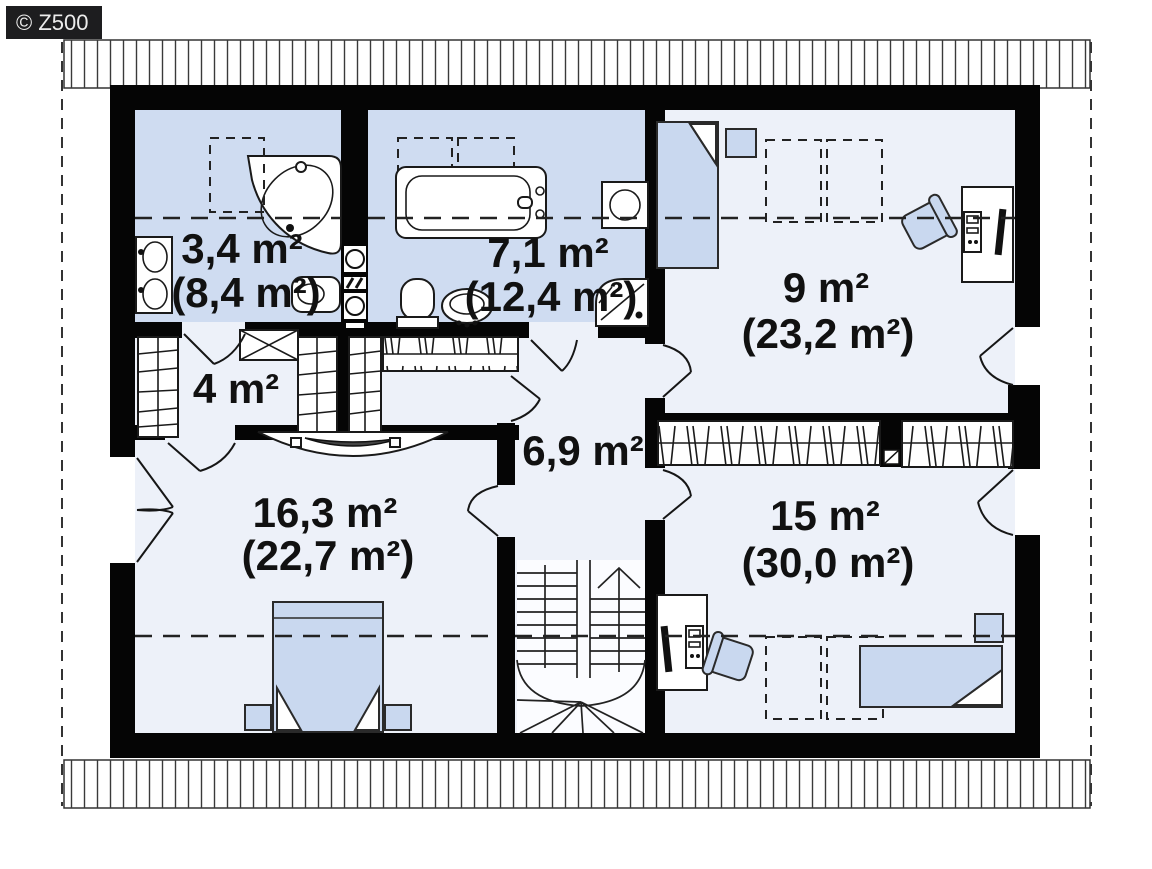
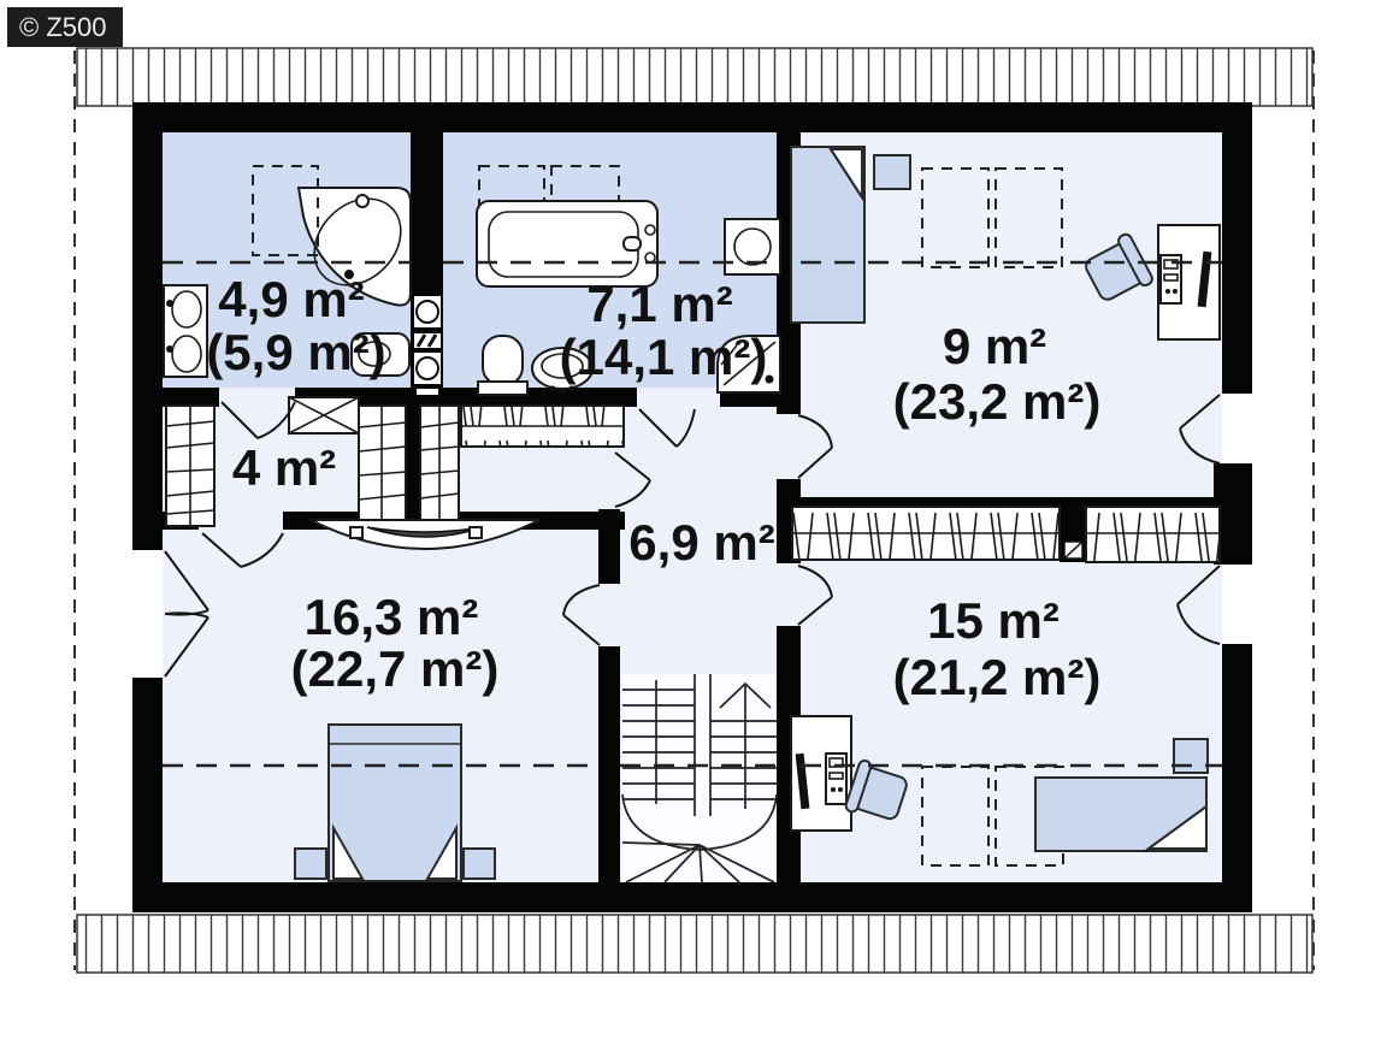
- 3,4 m²
+ 4,9 m²
- (8,4 m²)
+ (5,9 m²)
  7,1 m²
- (12,4 m²)
+ (14,1 m²)
  9 m²
  (23,2 m²)
  4 m²
  6,9 m²
  16,3 m²
  (22,7 m²)
  15 m²
- (30,0 m²)
+ (21,2 m²)
  © Z500
